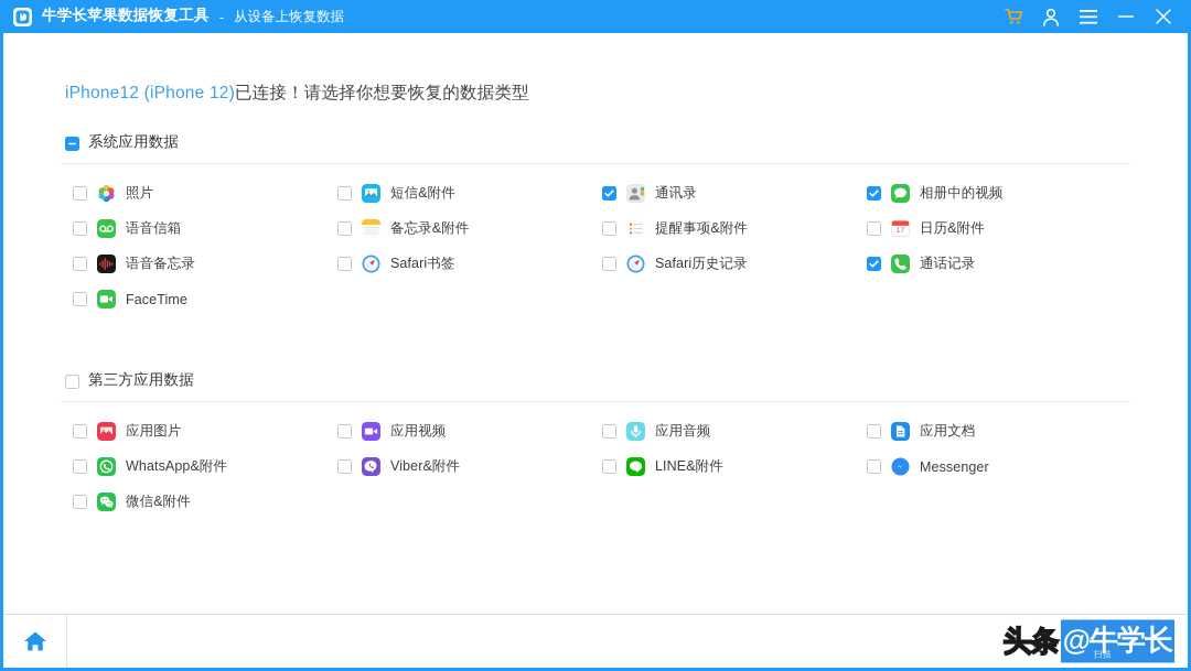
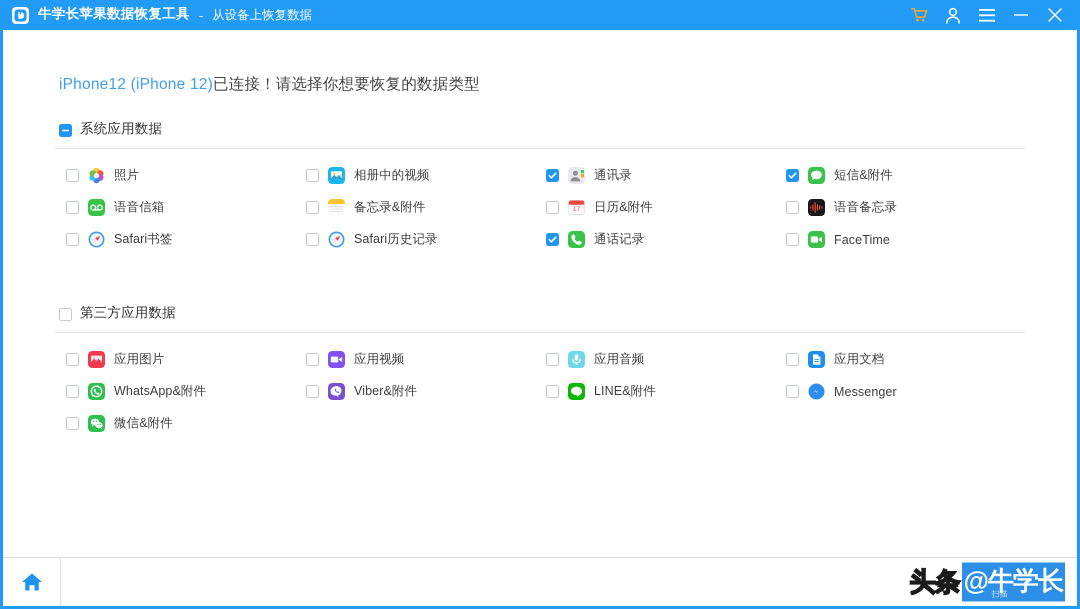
  牛学长苹果数据恢复工具
  -
  从设备上恢复数据
  iPhone12 (iPhone 12)已连接！请选择你想要恢复的数据类型
  系统应用数据
  照片
- 短信&附件
+ 相册中的视频
  通讯录
- 相册中的视频
+ 短信&附件
  语音信箱
  备忘录&附件
- 提醒事项&附件
  日历&附件
  语音备忘录
  Safari书签
  Safari历史记录
  通话记录
  FaceTime
  第三方应用数据
  应用图片
  应用视频
  应用音频
  应用文档
  WhatsApp&附件
  Viber&附件
  LINE&附件
  Messenger
  微信&附件
  头条
  @牛学长
  扫描
